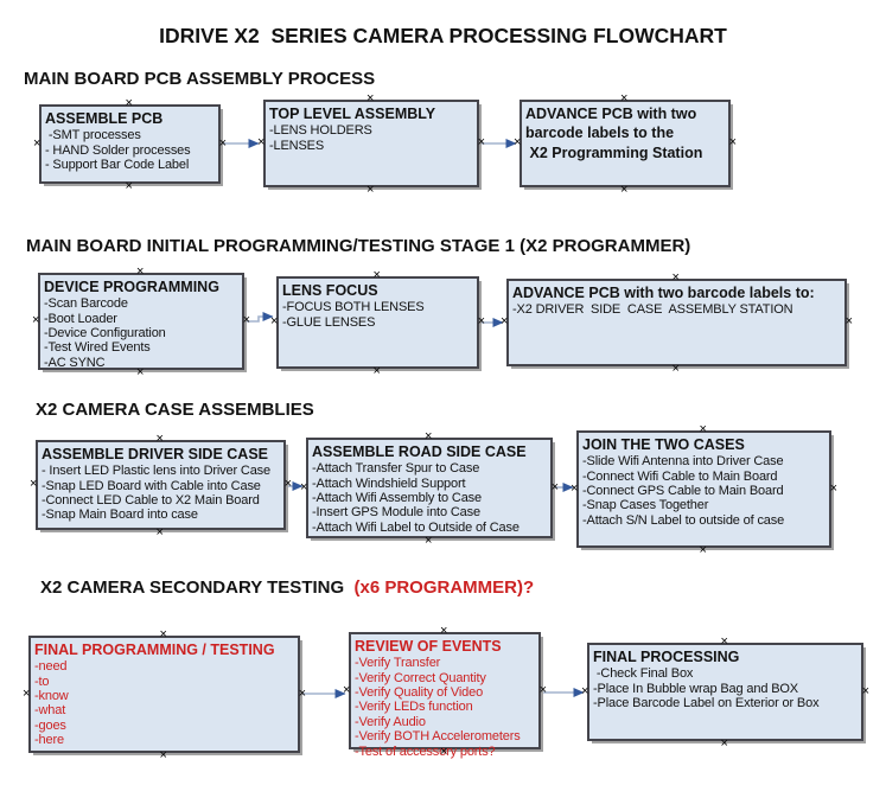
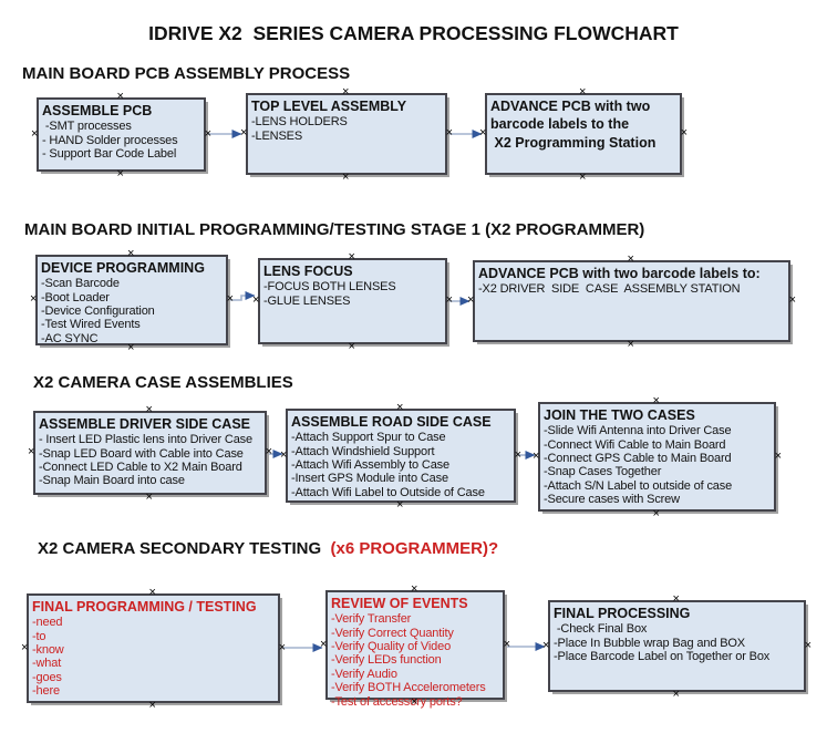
  IDRIVE X2 SERIES CAMERA PROCESSING FLOWCHART
  MAIN BOARD PCB ASSEMBLY PROCESS
  MAIN BOARD INITIAL PROGRAMMING/TESTING STAGE 1 (X2 PROGRAMMER)
  X2 CAMERA CASE ASSEMBLIES
  X2 CAMERA SECONDARY TESTING (x6 PROGRAMMER)?
  ASSEMBLE PCB
  -SMT processes
  - HAND Solder processes
  - Support Bar Code Label
  ×
  ×
  ×
  ×
  TOP LEVEL ASSEMBLY
  -LENS HOLDERS
  -LENSES
  ×
  ×
  ×
  ×
  ADVANCE PCB with two
  barcode labels to the
  X2 Programming Station
  ×
  ×
  ×
  ×
  DEVICE PROGRAMMING
  -Scan Barcode
  -Boot Loader
  -Device Configuration
  -Test Wired Events
  -AC SYNC
  ×
  ×
  ×
  ×
  LENS FOCUS
  -FOCUS BOTH LENSES
  -GLUE LENSES
  ×
  ×
  ×
  ×
  ADVANCE PCB with two barcode labels to:
  -X2 DRIVER SIDE CASE ASSEMBLY STATION
  ×
  ×
  ×
  ×
  ASSEMBLE DRIVER SIDE CASE
  - Insert LED Plastic lens into Driver Case
  -Snap LED Board with Cable into Case
  -Connect LED Cable to X2 Main Board
  -Snap Main Board into case
  ×
  ×
  ×
  ×
  ASSEMBLE ROAD SIDE CASE
- -Attach Transfer Spur to Case
+ -Attach Support Spur to Case
  -Attach Windshield Support
  -Attach Wifi Assembly to Case
  -Insert GPS Module into Case
  -Attach Wifi Label to Outside of Case
  ×
  ×
  ×
  ×
  JOIN THE TWO CASES
  -Slide Wifi Antenna into Driver Case
  -Connect Wifi Cable to Main Board
  -Connect GPS Cable to Main Board
  -Snap Cases Together
  -Attach S/N Label to outside of case
+ -Secure cases with Screw
  ×
  ×
  ×
  ×
  FINAL PROGRAMMING / TESTING
  -need
  -to
  -know
  -what
  -goes
  -here
  ×
  ×
  ×
  ×
  REVIEW OF EVENTS
  -Verify Transfer
  -Verify Correct Quantity
  -Verify Quality of Video
  -Verify LEDs function
  -Verify Audio
  -Verify BOTH Accelerometers
  -Test of accessory ports?
  ×
  ×
  ×
  ×
  FINAL PROCESSING
  -Check Final Box
  -Place In Bubble wrap Bag and BOX
- -Place Barcode Label on Exterior or Box
+ -Place Barcode Label on Together or Box
  ×
  ×
  ×
  ×
